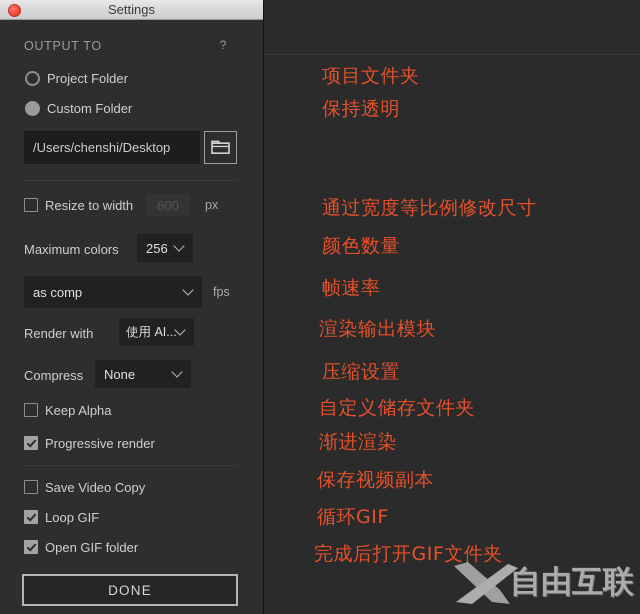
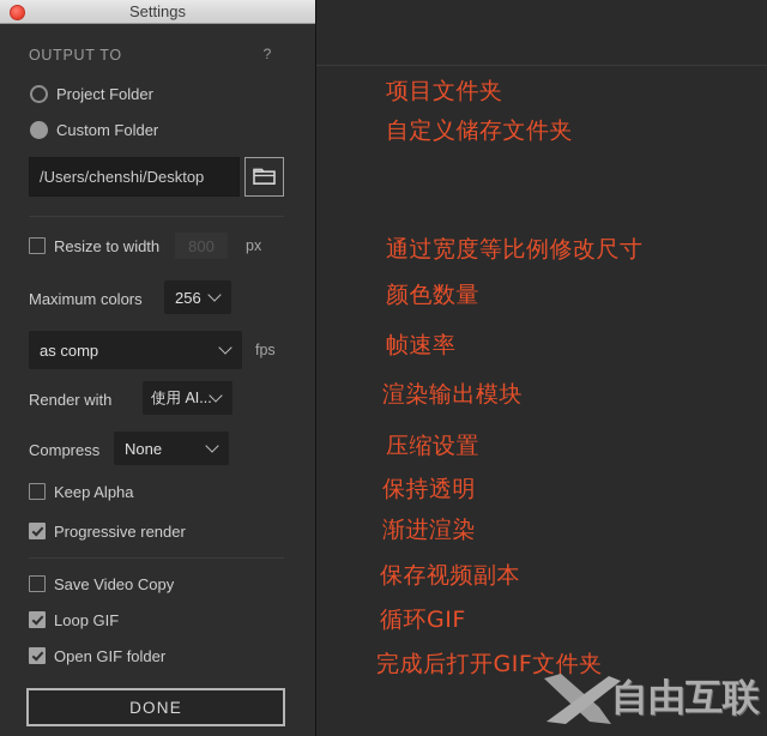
  项目文件夹
- 保持透明
+ 自定义储存文件夹
  通过宽度等比例修改尺寸
  颜色数量
  帧速率
  渲染输出模块
  压缩设置
- 自定义储存文件夹
+ 保持透明
  渐进渲染
  保存视频副本
  循环GIF
  完成后打开GIF文件夹
  自由互联
  Settings
  OUTPUT TO
  ?
  Project Folder
  Custom Folder
  /Users/chenshi/Desktop
  Resize to width
  800
  px
  Maximum colors
  256
  as comp
  fps
  Render with
  使用 AI...
  Compress
  None
  Keep Alpha
  Progressive render
  Save Video Copy
  Loop GIF
  Open GIF folder
  DONE
